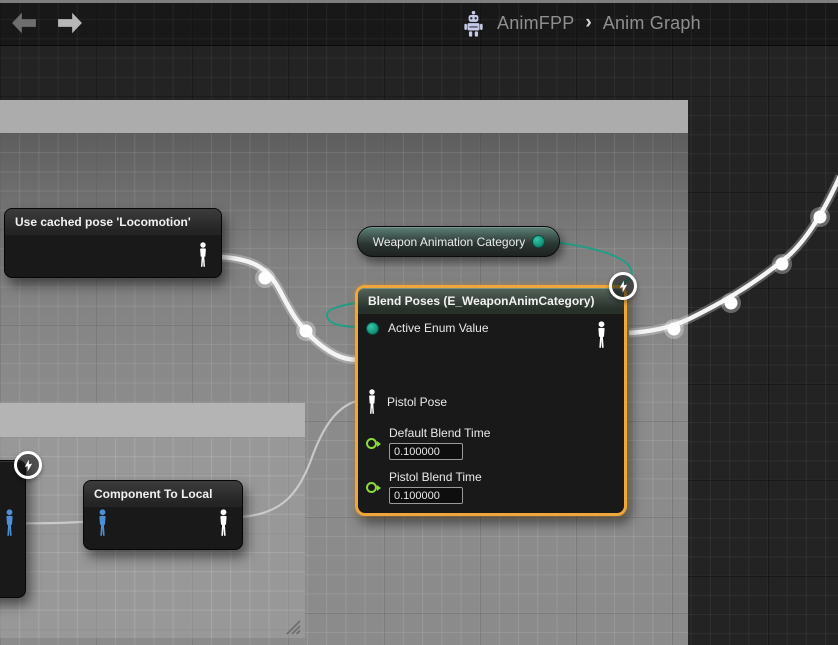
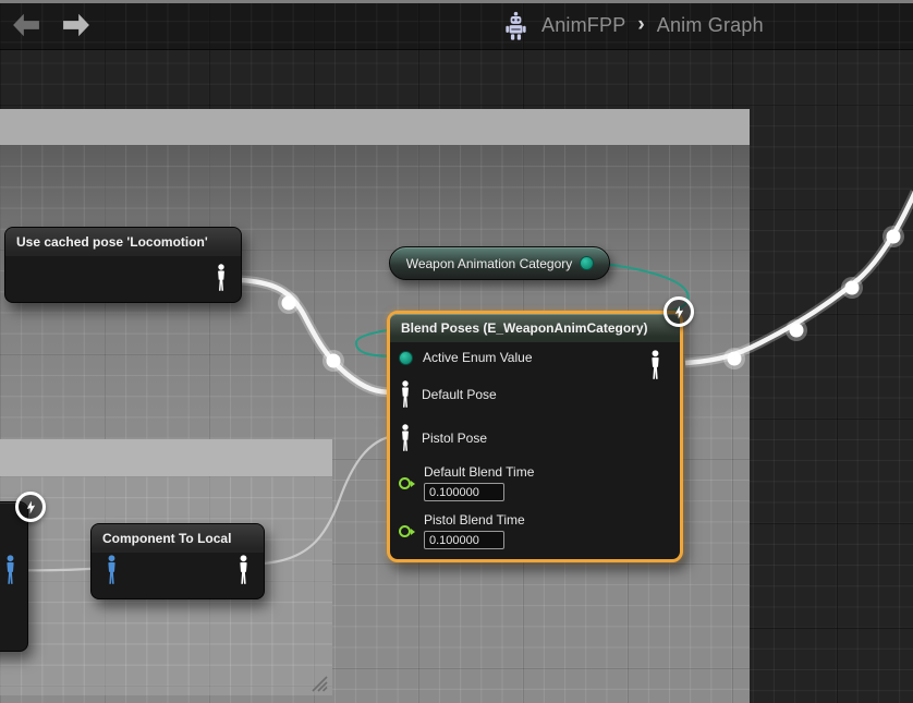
  Use cached pose 'Locomotion'
  Weapon Animation Category
  Blend Poses (E_WeaponAnimCategory)
  Active Enum Value
+ Default Pose
  Pistol Pose
  Default Blend Time
  0.100000
  Pistol Blend Time
  0.100000
  Component To Local
  AnimFPP
  ›
  Anim Graph
